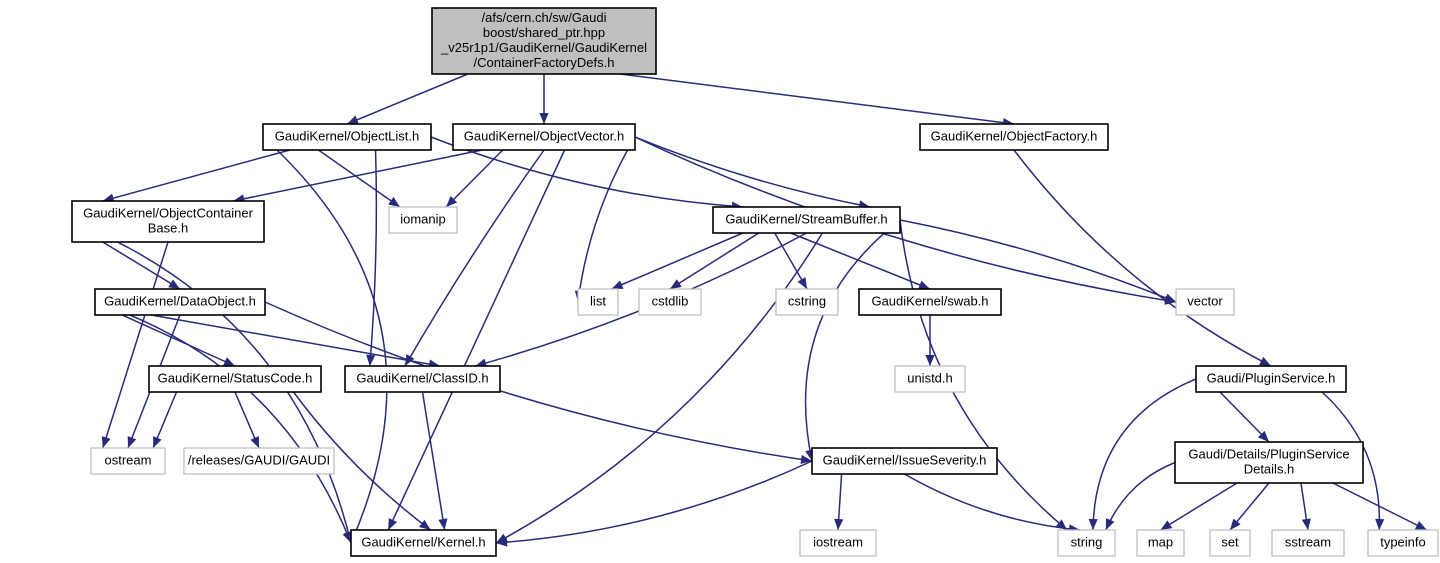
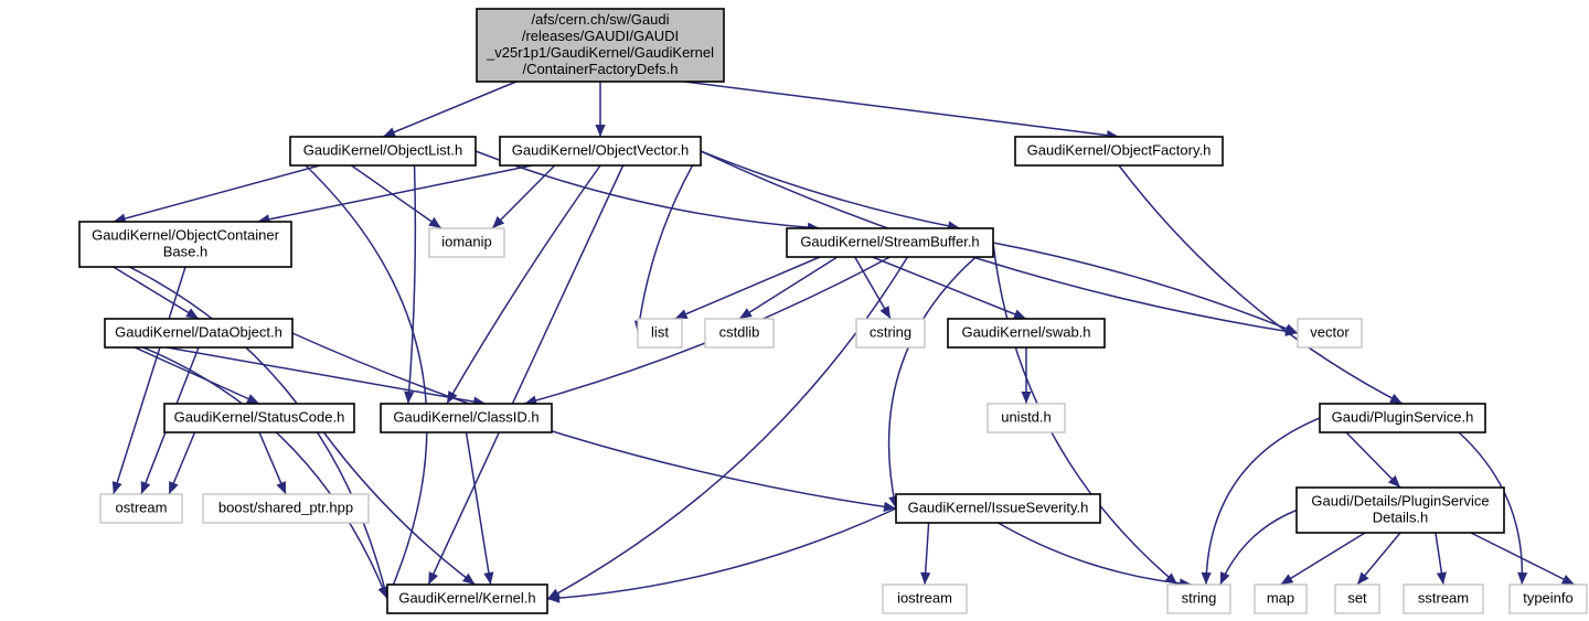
  /afs/cern.ch/sw/Gaudi
- boost/shared_ptr.hpp
+ /releases/GAUDI/GAUDI
  _v25r1p1/GaudiKernel/GaudiKernel
  /ContainerFactoryDefs.h
  GaudiKernel/ObjectList.h
  GaudiKernel/ObjectVector.h
  GaudiKernel/ObjectFactory.h
  GaudiKernel/ObjectContainer
  Base.h
  iomanip
  GaudiKernel/StreamBuffer.h
  GaudiKernel/DataObject.h
  list
  cstdlib
  cstring
  GaudiKernel/swab.h
  vector
  GaudiKernel/StatusCode.h
  GaudiKernel/ClassID.h
  unistd.h
  Gaudi/PluginService.h
  ostream
- /releases/GAUDI/GAUDI
+ boost/shared_ptr.hpp
  GaudiKernel/IssueSeverity.h
  Gaudi/Details/PluginService
  Details.h
  GaudiKernel/Kernel.h
  iostream
  string
  map
  set
  sstream
  typeinfo
